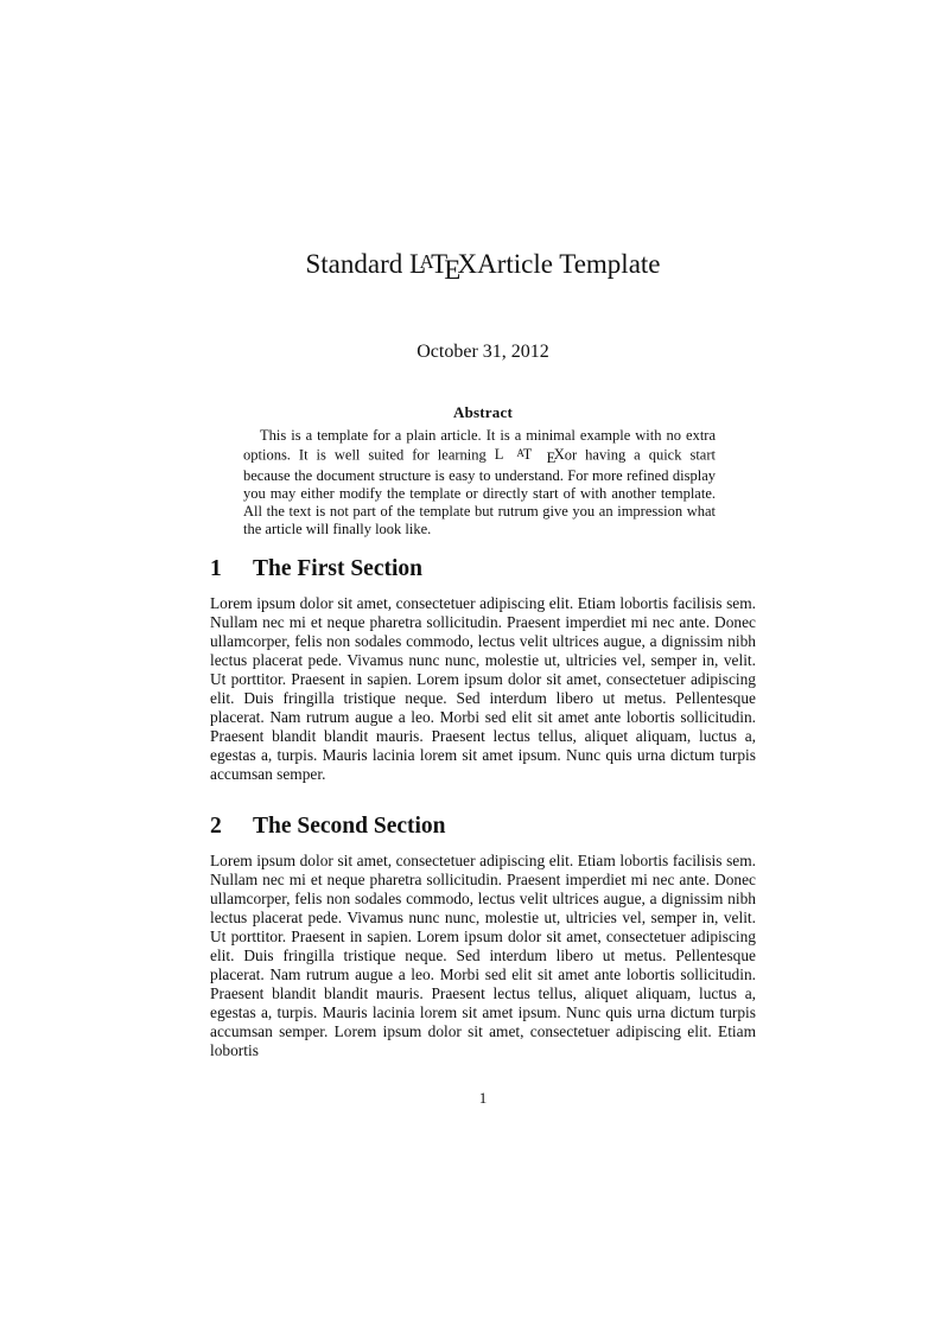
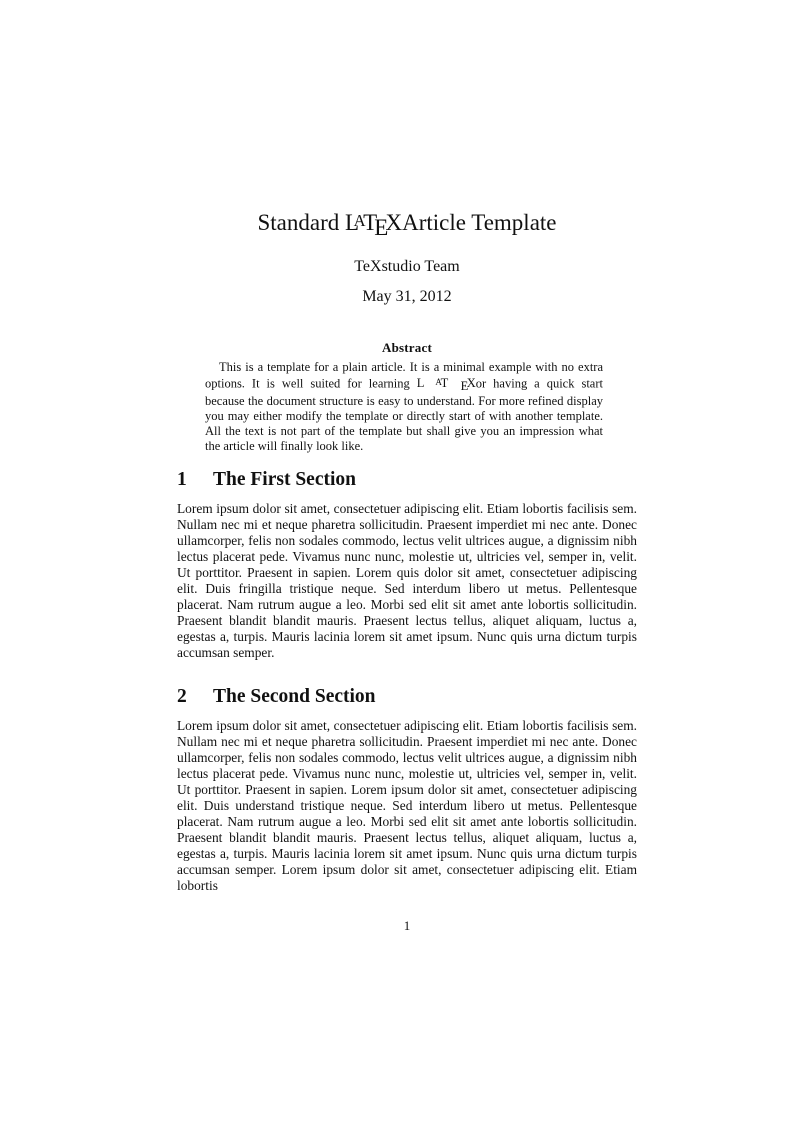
  Standard LATEXArticle Template
+ TeXstudio Team
- October 31, 2012
+ May 31, 2012
  Abstract
- This is a template for a plain article. It is a minimal example with no extra options. It is well suited for learning L AT EXor having a quick start because the document structure is easy to understand. For more refined display you may either modify the template or directly start of with another template. All the text is not part of the template but rutrum give you an impression what the article will finally look like.
+ This is a template for a plain article. It is a minimal example with no extra options. It is well suited for learning L AT EXor having a quick start because the document structure is easy to understand. For more refined display you may either modify the template or directly start of with another template. All the text is not part of the template but shall give you an impression what the article will finally look like.
  1 The First Section
- Lorem ipsum dolor sit amet, consectetuer adipiscing elit. Etiam lobortis facilisis sem. Nullam nec mi et neque pharetra sollicitudin. Praesent imperdiet mi nec ante. Donec ullamcorper, felis non sodales commodo, lectus velit ultrices augue, a dignissim nibh lectus placerat pede. Vivamus nunc nunc, molestie ut, ultricies vel, semper in, velit. Ut porttitor. Praesent in sapien. Lorem ipsum dolor sit amet, consectetuer adipiscing elit. Duis fringilla tristique neque. Sed interdum libero ut metus. Pellentesque placerat. Nam rutrum augue a leo. Morbi sed elit sit amet ante lobortis sollicitudin. Praesent blandit blandit mauris. Praesent lectus tellus, aliquet aliquam, luctus a, egestas a, turpis. Mauris lacinia lorem sit amet ipsum. Nunc quis urna dictum turpis accumsan semper.
+ Lorem ipsum dolor sit amet, consectetuer adipiscing elit. Etiam lobortis facilisis sem. Nullam nec mi et neque pharetra sollicitudin. Praesent imperdiet mi nec ante. Donec ullamcorper, felis non sodales commodo, lectus velit ultrices augue, a dignissim nibh lectus placerat pede. Vivamus nunc nunc, molestie ut, ultricies vel, semper in, velit. Ut porttitor. Praesent in sapien. Lorem quis dolor sit amet, consectetuer adipiscing elit. Duis fringilla tristique neque. Sed interdum libero ut metus. Pellentesque placerat. Nam rutrum augue a leo. Morbi sed elit sit amet ante lobortis sollicitudin. Praesent blandit blandit mauris. Praesent lectus tellus, aliquet aliquam, luctus a, egestas a, turpis. Mauris lacinia lorem sit amet ipsum. Nunc quis urna dictum turpis accumsan semper.
  2 The Second Section
- Lorem ipsum dolor sit amet, consectetuer adipiscing elit. Etiam lobortis facilisis sem. Nullam nec mi et neque pharetra sollicitudin. Praesent imperdiet mi nec ante. Donec ullamcorper, felis non sodales commodo, lectus velit ultrices augue, a dignissim nibh lectus placerat pede. Vivamus nunc nunc, molestie ut, ultricies vel, semper in, velit. Ut porttitor. Praesent in sapien. Lorem ipsum dolor sit amet, consectetuer adipiscing elit. Duis fringilla tristique neque. Sed interdum libero ut metus. Pellentesque placerat. Nam rutrum augue a leo. Morbi sed elit sit amet ante lobortis sollicitudin. Praesent blandit blandit mauris. Praesent lectus tellus, aliquet aliquam, luctus a, egestas a, turpis. Mauris lacinia lorem sit amet ipsum. Nunc quis urna dictum turpis accumsan semper. Lorem ipsum dolor sit amet, consectetuer adipiscing elit. Etiam lobortis
+ Lorem ipsum dolor sit amet, consectetuer adipiscing elit. Etiam lobortis facilisis sem. Nullam nec mi et neque pharetra sollicitudin. Praesent imperdiet mi nec ante. Donec ullamcorper, felis non sodales commodo, lectus velit ultrices augue, a dignissim nibh lectus placerat pede. Vivamus nunc nunc, molestie ut, ultricies vel, semper in, velit. Ut porttitor. Praesent in sapien. Lorem ipsum dolor sit amet, consectetuer adipiscing elit. Duis understand tristique neque. Sed interdum libero ut metus. Pellentesque placerat. Nam rutrum augue a leo. Morbi sed elit sit amet ante lobortis sollicitudin. Praesent blandit blandit mauris. Praesent lectus tellus, aliquet aliquam, luctus a, egestas a, turpis. Mauris lacinia lorem sit amet ipsum. Nunc quis urna dictum turpis accumsan semper. Lorem ipsum dolor sit amet, consectetuer adipiscing elit. Etiam lobortis
  1
